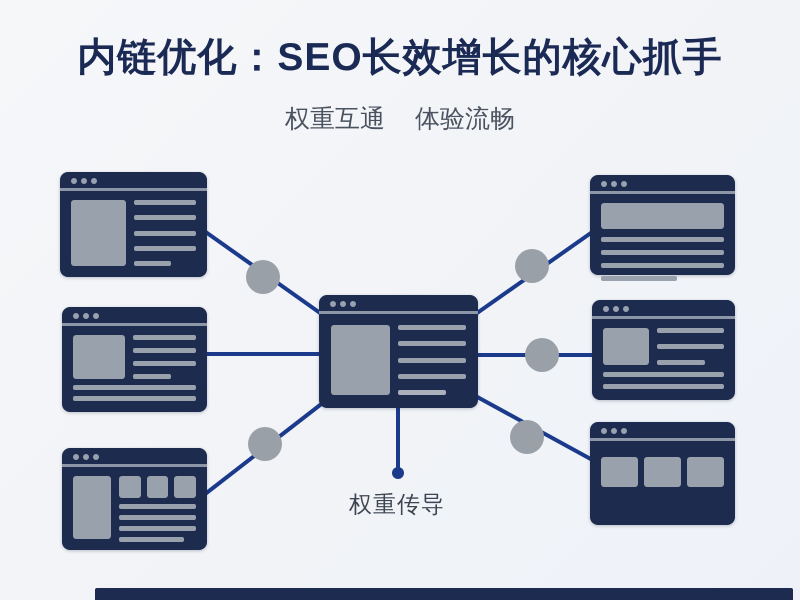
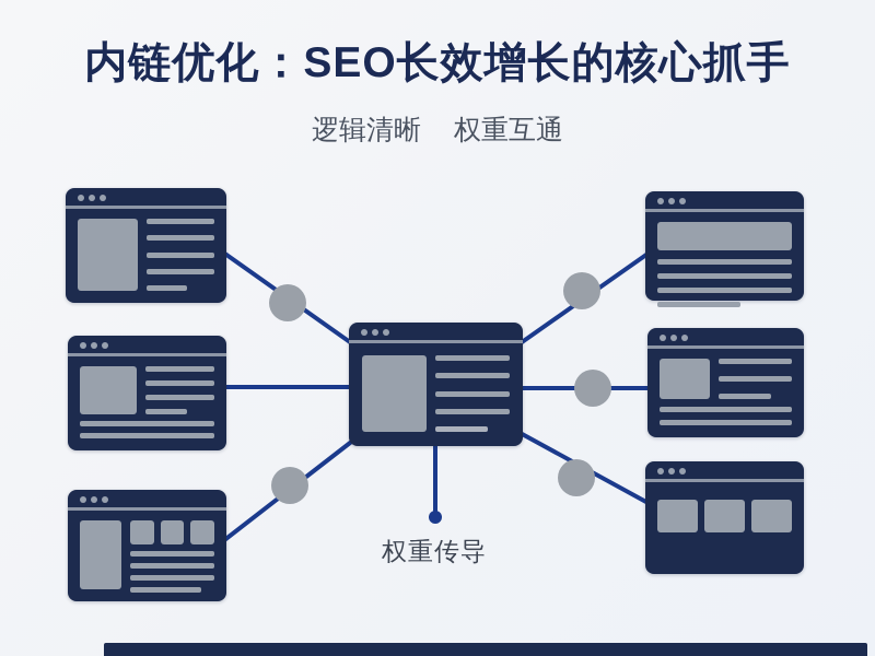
  内链优化：SEO长效增长的核心抓手
+ 逻辑清晰
  权重互通
- 体验流畅
  权重传导
